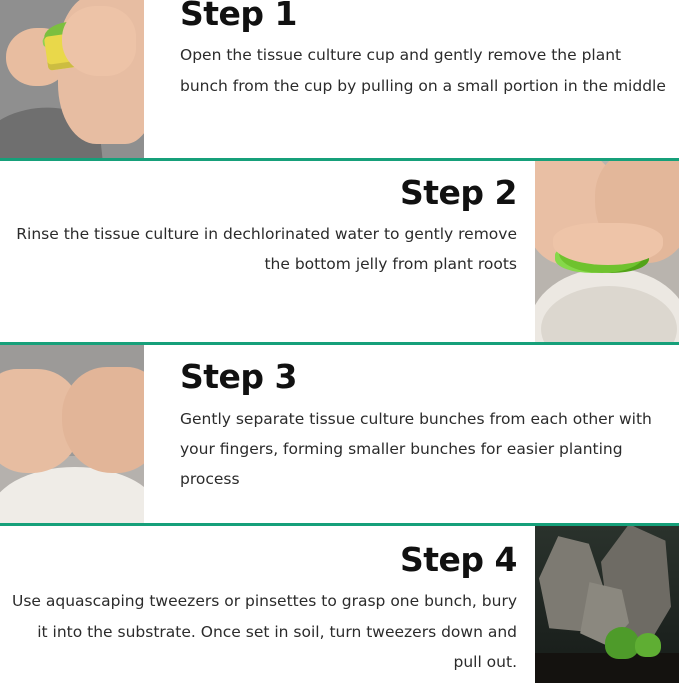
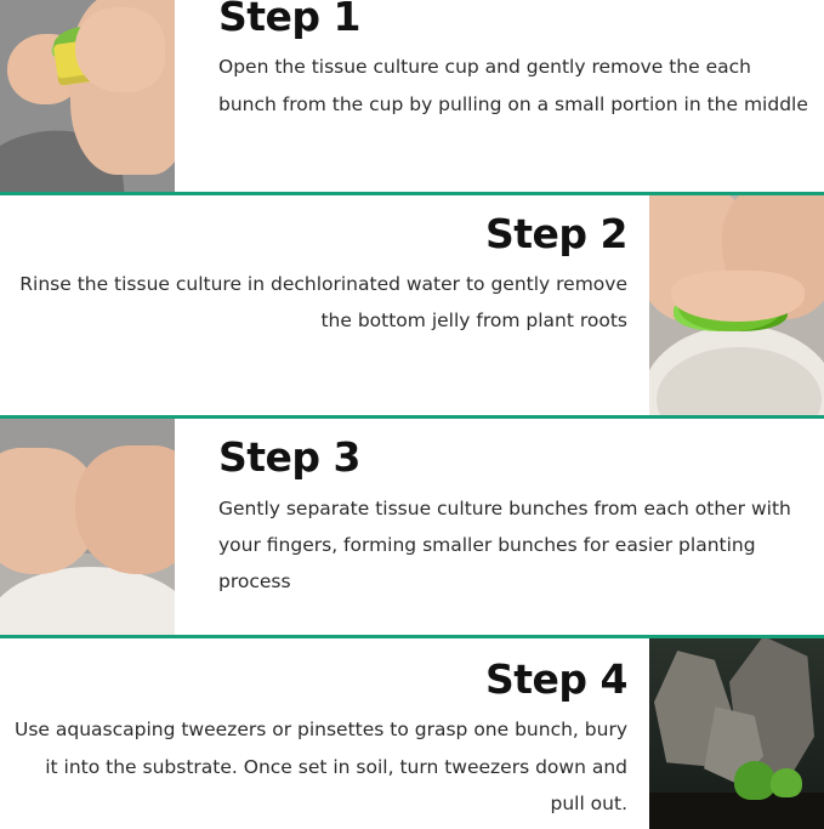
  Step 1
- Open the tissue culture cup and gently remove the plant bunch from the cup by pulling on a small portion in the middle
+ Open the tissue culture cup and gently remove the each bunch from the cup by pulling on a small portion in the middle
  Step 2
  Rinse the tissue culture in dechlorinated water to gently remove the bottom jelly from plant roots
  Step 3
  Gently separate tissue culture bunches from each other with your fingers, forming smaller bunches for easier planting process
  Step 4
  Use aquascaping tweezers or pinsettes to grasp one bunch, bury it into the substrate. Once set in soil, turn tweezers down and pull out.
